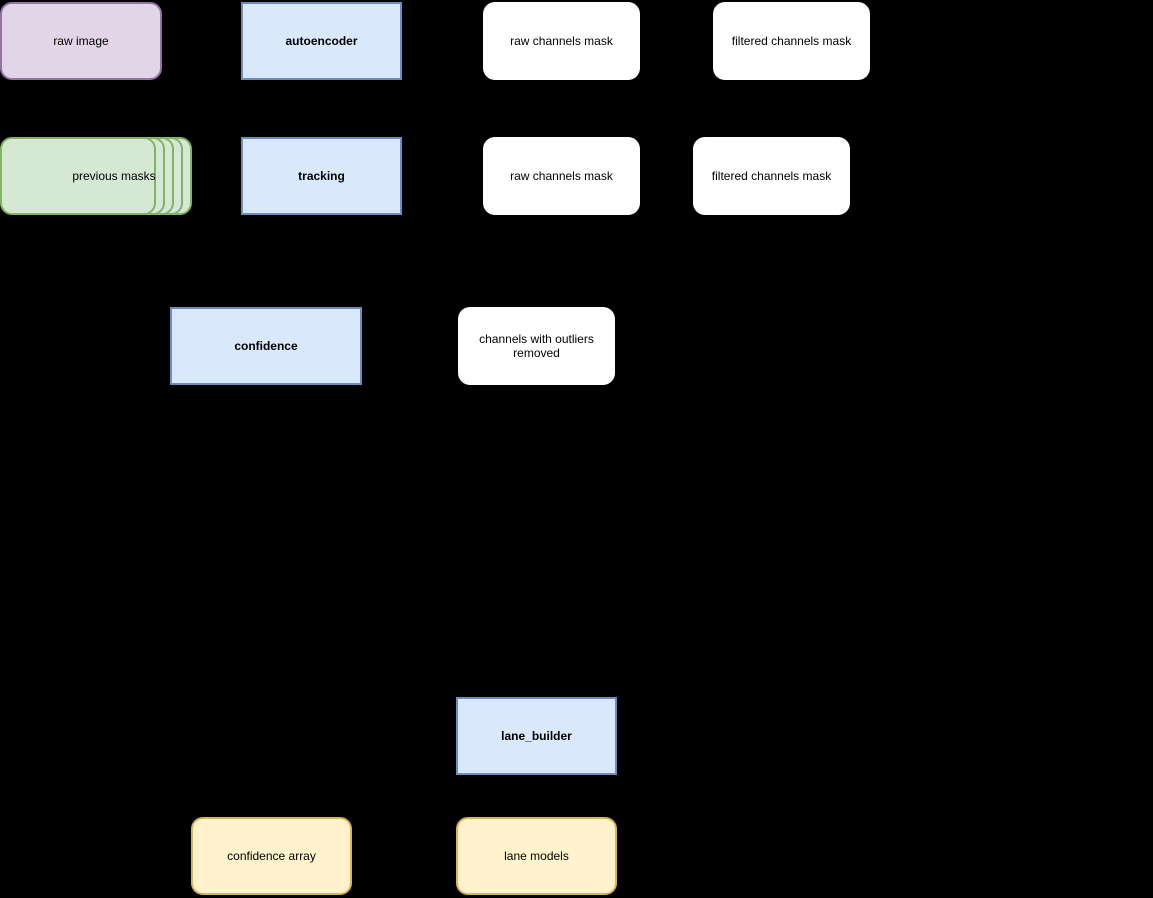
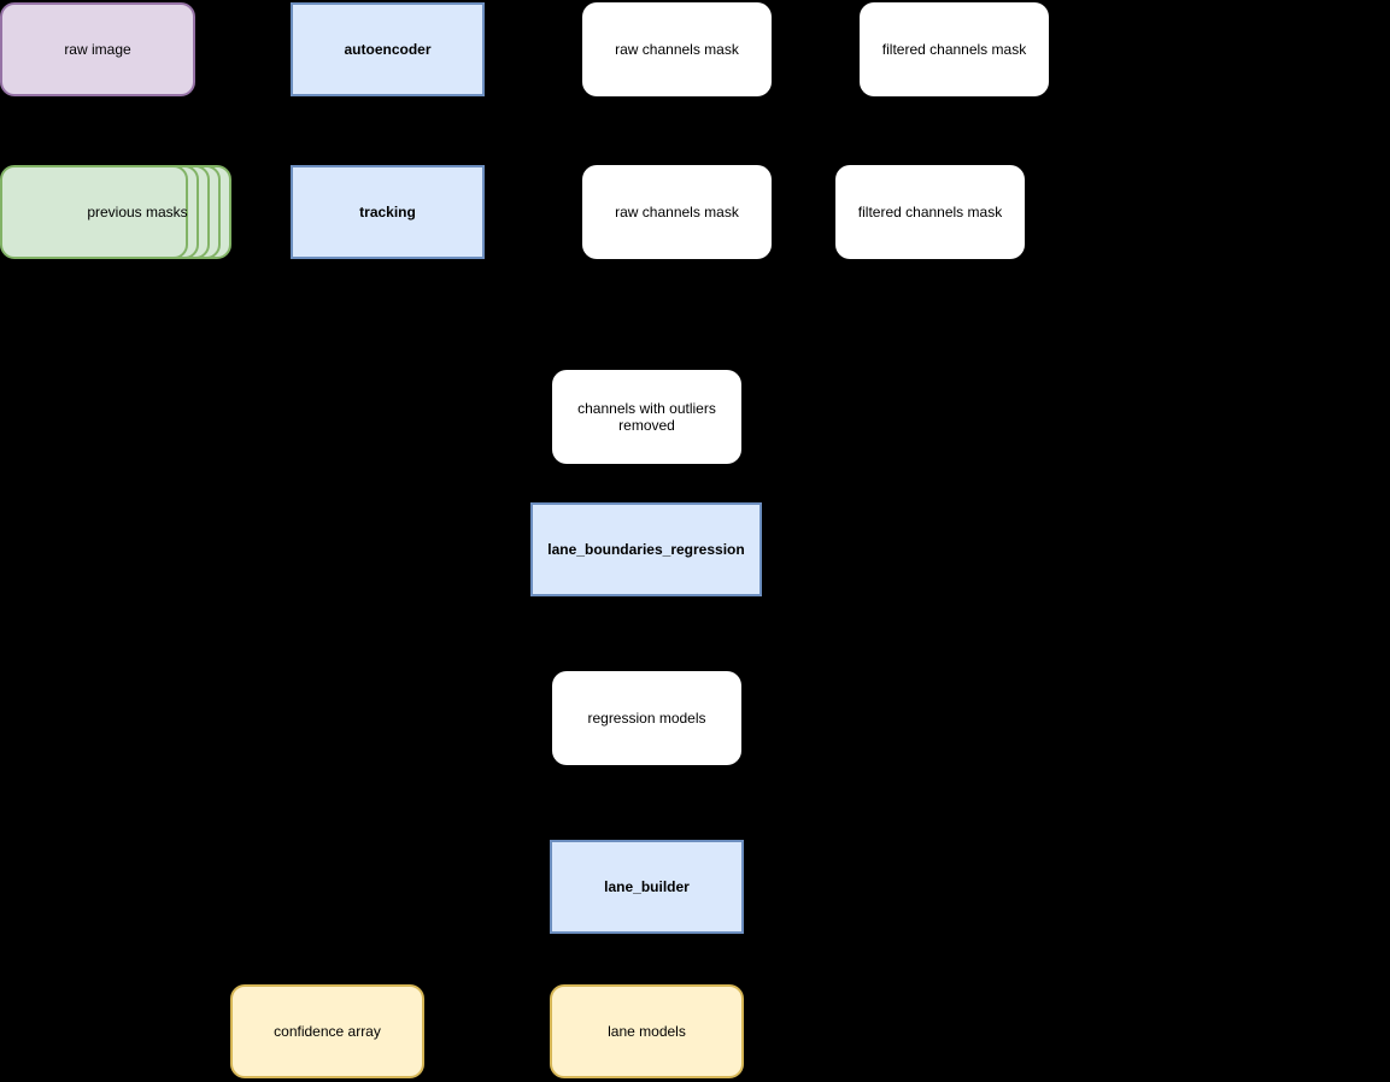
  raw image
  autoencoder
  raw channels mask
  filtered channels mask
  previous masks
  tracking
  raw channels mask
  filtered channels mask
- confidence
  channels with outliers removed
+ lane_boundaries_regression
+ regression models
  lane_builder
  confidence array
  lane models
